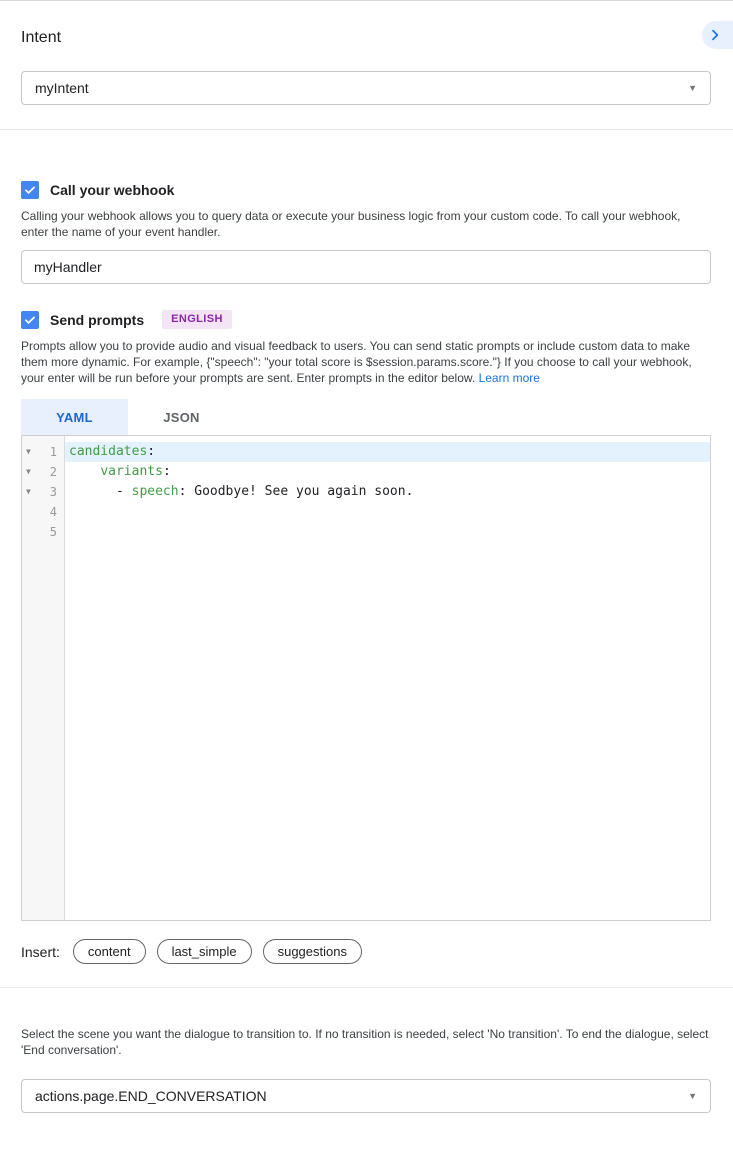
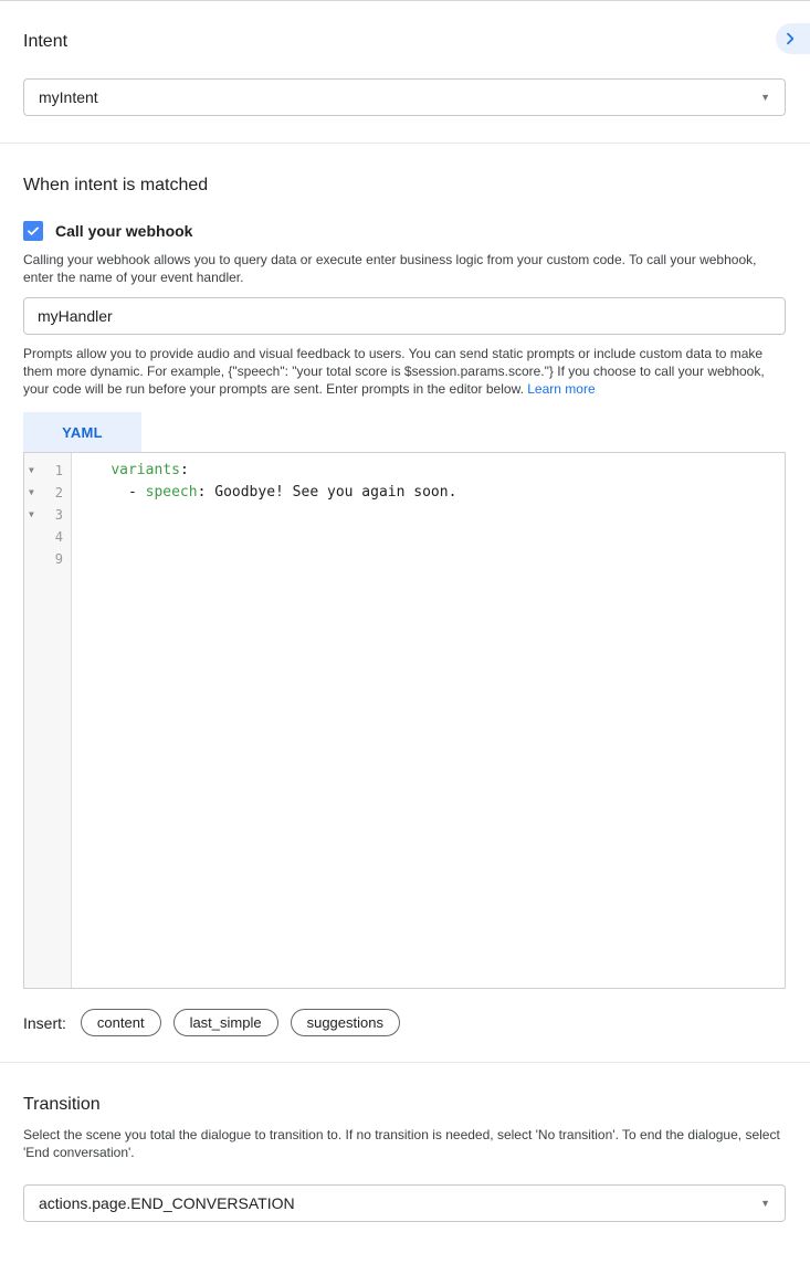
  Intent
  myIntent
  ▼
+ When intent is matched
  Call your webhook
- Calling your webhook allows you to query data or execute your business logic from your custom code. To call your webhook, enter the name of your event handler.
+ Calling your webhook allows you to query data or execute enter business logic from your custom code. To call your webhook, enter the name of your event handler.
  myHandler
- Send prompts
- ENGLISH
- Prompts allow you to provide audio and visual feedback to users. You can send static prompts or include custom data to make them more dynamic. For example, {"speech": "your total score is $session.params.score."} If you choose to call your webhook, your enter will be run before your prompts are sent. Enter prompts in the editor below. Learn more
+ Prompts allow you to provide audio and visual feedback to users. You can send static prompts or include custom data to make them more dynamic. For example, {"speech": "your total score is $session.params.score."} If you choose to call your webhook, your code will be run before your prompts are sent. Enter prompts in the editor below. Learn more
  YAML
- JSON
  ▼
  1
  ▼
  2
  ▼
  3
  4
- 5
+ 9
- candidates:
  variants:
  - speech: Goodbye! See you again soon.
  Insert:
  content
  last_simple
  suggestions
+ Transition
- Select the scene you want the dialogue to transition to. If no transition is needed, select 'No transition'. To end the dialogue, select 'End conversation'.
+ Select the scene you total the dialogue to transition to. If no transition is needed, select 'No transition'. To end the dialogue, select 'End conversation'.
  actions.page.END_CONVERSATION
  ▼
